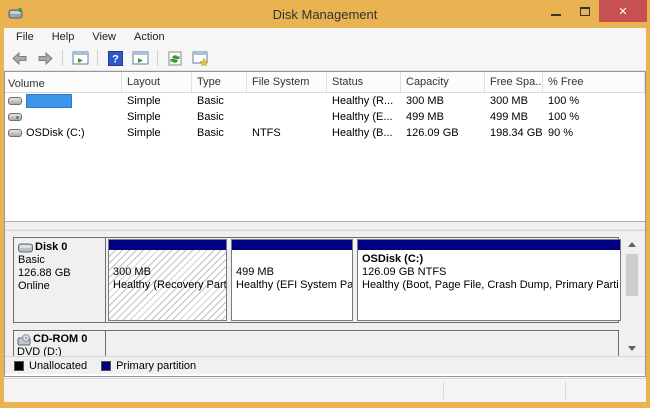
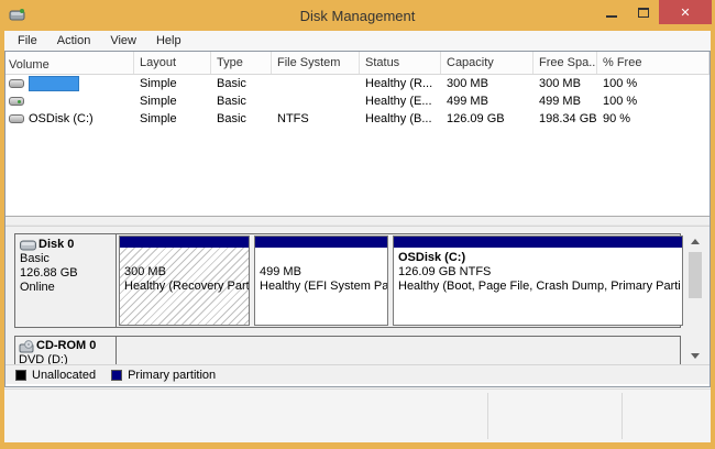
  Disk Management
  ✕
  File
- Help
+ Action
  View
- Action
+ Help
- ?
  Volume
  Layout
  Type
  File System
  Status
  Capacity
  Free Spa...
  % Free
  Simple
  Basic
  Healthy (R...
  300 MB
  300 MB
  100 %
  Simple
  Basic
  Healthy (E...
  499 MB
  499 MB
  100 %
  OSDisk (C:)
  Simple
  Basic
  NTFS
  Healthy (B...
  126.09 GB
  198.34 GB
  90 %
  Disk 0
  Basic
  126.88 GB
  Online
  300 MB
  Healthy (Recovery Part
  499 MB
  Healthy (EFI System Pa
  OSDisk (C:)
  126.09 GB NTFS
  Healthy (Boot, Page File, Crash Dump, Primary Parti
  CD-ROM 0
  DVD (D:)
  Unallocated
  Primary partition
